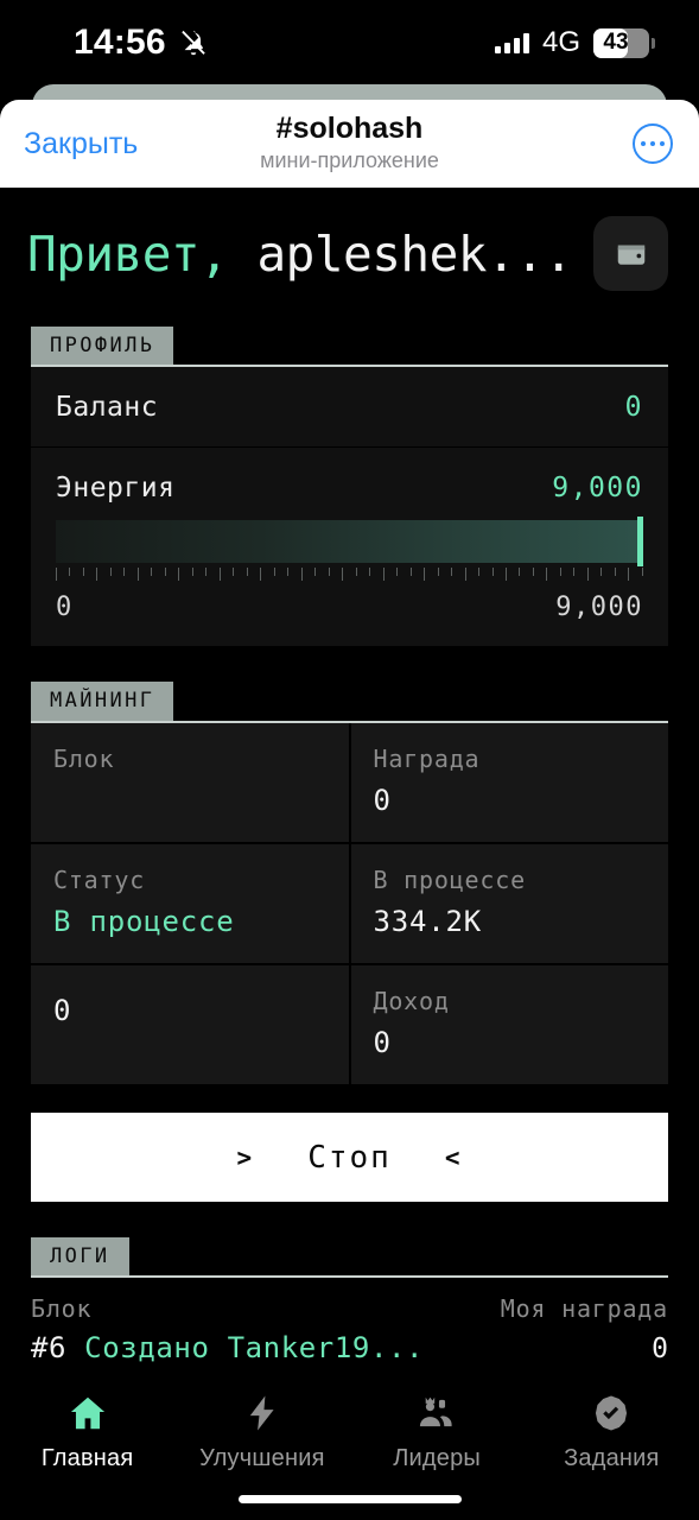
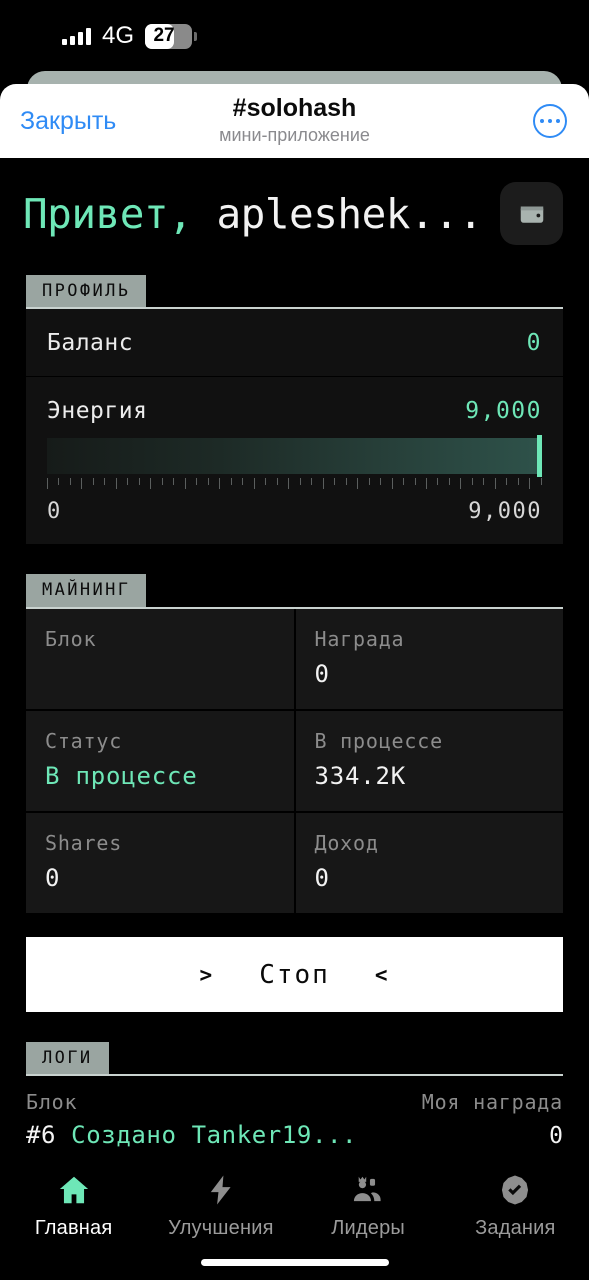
- 14:56
  4G
- 43
+ 27
  Закрыть
  #solohash
  мини-приложение
  Привет, apleshek...
  ПРОФИЛЬ
  Баланс
  0
  Энергия
  9,000
  0
  9,000
  МАЙНИНГ
  Блок
  Награда
  0
  Статус
  В процессе
  В процессе
  334.2K
+ Shares
  0
  Доход
  0
  >
  Стоп
  <
  ЛОГИ
  Блок
  Моя награда
  #6 Создано Tanker19...
  0
  Главная
  Улучшения
  Лидеры
  Задания
